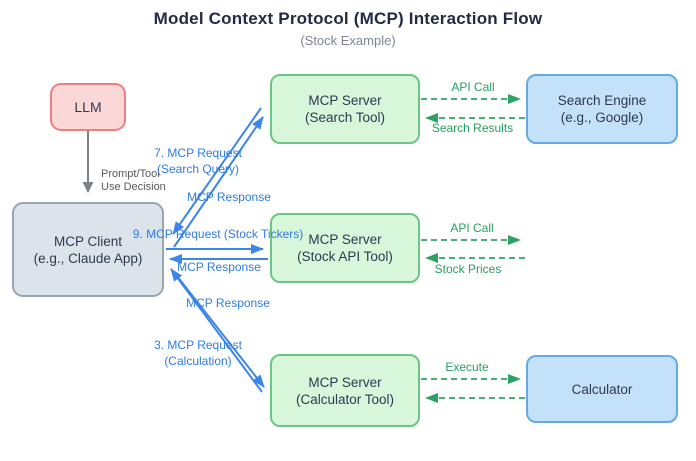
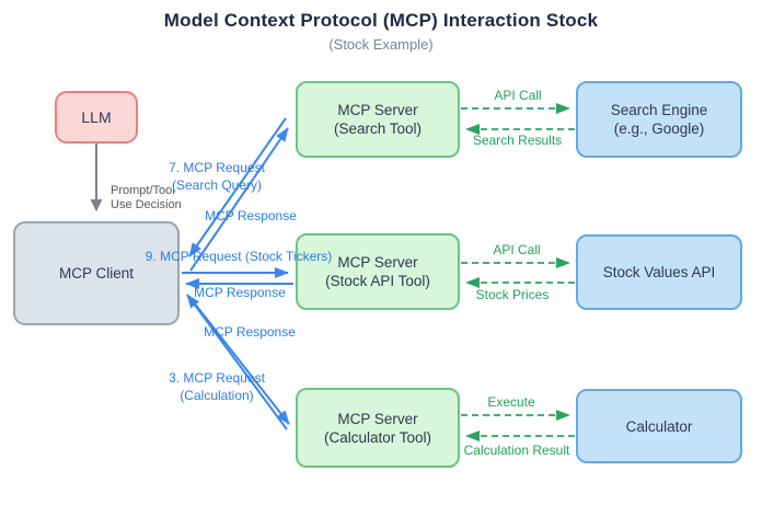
- Model Context Protocol (MCP) Interaction Flow
+ Model Context Protocol (MCP) Interaction Stock
  (Stock Example)
  LLM
  MCP Client
- (e.g., Claude App)
  MCP Server
  (Search Tool)
  MCP Server
  (Stock API Tool)
  MCP Server
  (Calculator Tool)
  Search Engine
  (e.g., Google)
+ Stock Values API
  Calculator
  Prompt/Tool
  Use Decision
  7. MCP Request
  (Search Query)
  MCP Response
  9. MCP Request (Stock Tickers)
  MCP Response
  MCP Response
  3. MCP Request
  (Calculation)
  API Call
  Search Results
  API Call
  Stock Prices
  Execute
+ Calculation Result
